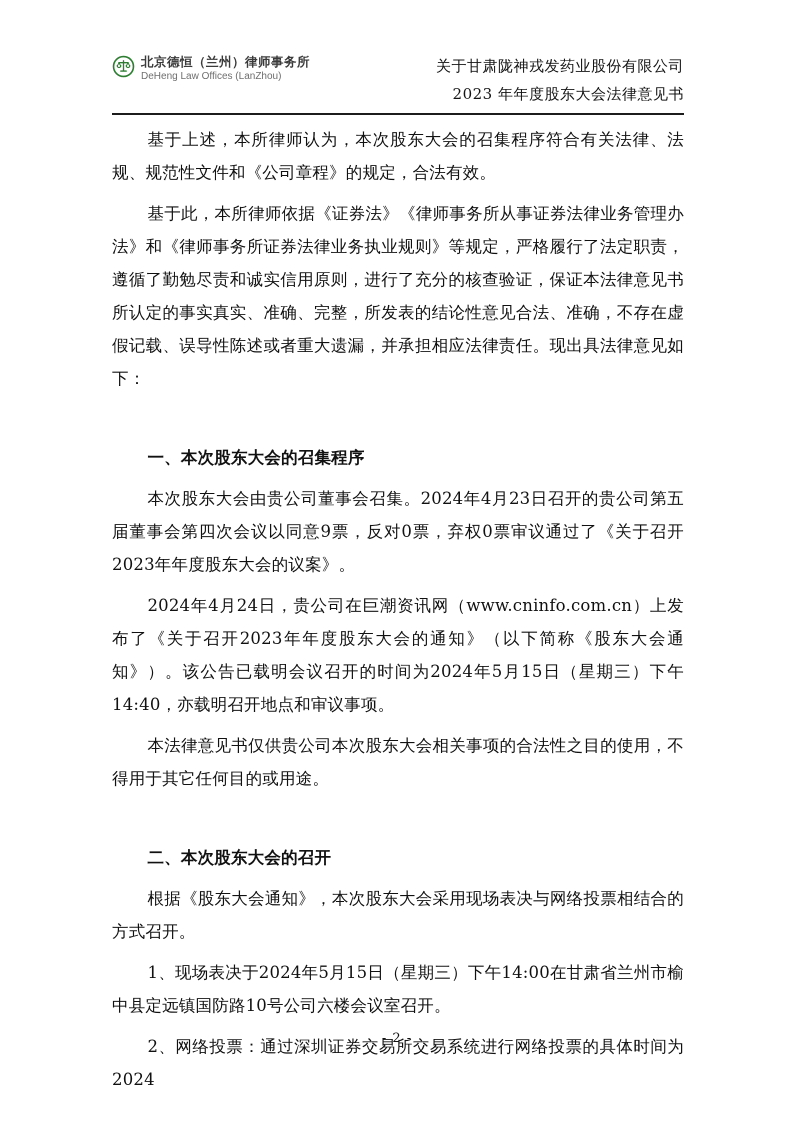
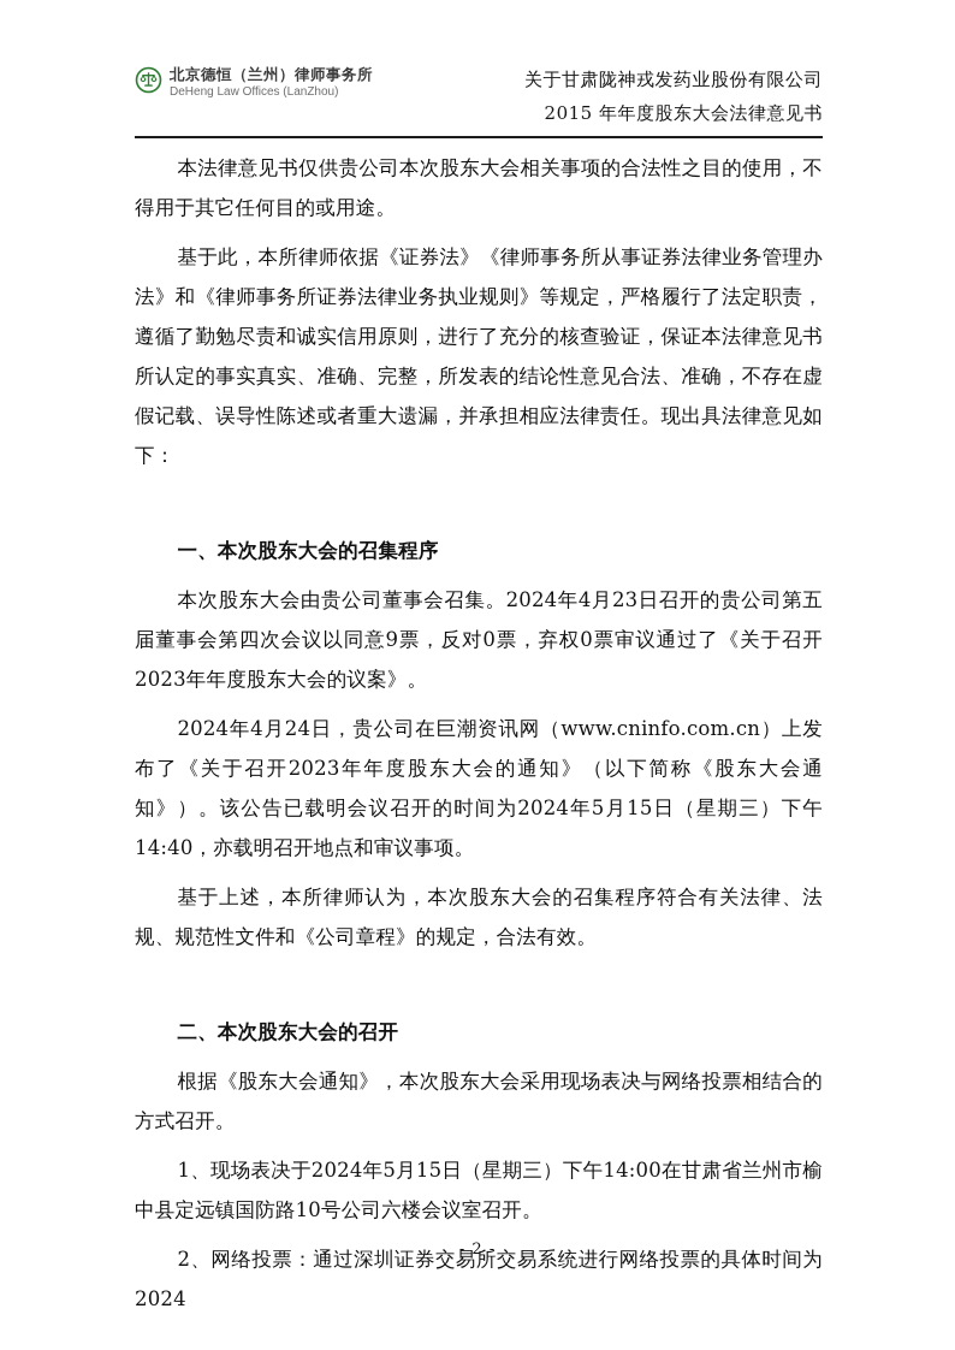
  北京德恒（兰州）律师事务所
  DeHeng Law Offices (LanZhou)
  关于甘肃陇神戎发药业股份有限公司
- 2023 年年度股东大会法律意见书
+ 2015 年年度股东大会法律意见书
- 基于上述，本所律师认为，本次股东大会的召集程序符合有关法律、法规、规范性文件和《公司章程》的规定，合法有效。
+ 本法律意见书仅供贵公司本次股东大会相关事项的合法性之目的使用，不得用于其它任何目的或用途。
  基于此，本所律师依据《证券法》《律师事务所从事证券法律业务管理办法》和《律师事务所证券法律业务执业规则》等规定，严格履行了法定职责，遵循了勤勉尽责和诚实信用原则，进行了充分的核查验证，保证本法律意见书所认定的事实真实、准确、完整，所发表的结论性意见合法、准确，不存在虚假记载、误导性陈述或者重大遗漏，并承担相应法律责任。现出具法律意见如下：
  一、本次股东大会的召集程序
  本次股东大会由贵公司董事会召集。2024年4月23日召开的贵公司第五届董事会第四次会议以同意9票，反对0票，弃权0票审议通过了《关于召开2023年年度股东大会的议案》。
  2024年4月24日，贵公司在巨潮资讯网（www.cninfo.com.cn）上发布了《关于召开2023年年度股东大会的通知》（以下简称《股东大会通知》）。该公告已载明会议召开的时间为2024年5月15日（星期三）下午14:40，亦载明召开地点和审议事项。
- 本法律意见书仅供贵公司本次股东大会相关事项的合法性之目的使用，不得用于其它任何目的或用途。
+ 基于上述，本所律师认为，本次股东大会的召集程序符合有关法律、法规、规范性文件和《公司章程》的规定，合法有效。
  二、本次股东大会的召开
  根据《股东大会通知》，本次股东大会采用现场表决与网络投票相结合的方式召开。
  1、现场表决于2024年5月15日（星期三）下午14:00在甘肃省兰州市榆中县定远镇国防路10号公司六楼会议室召开。
  2、网络投票：通过深圳证券交易所交易系统进行网络投票的具体时间为2024
  - 2 -
